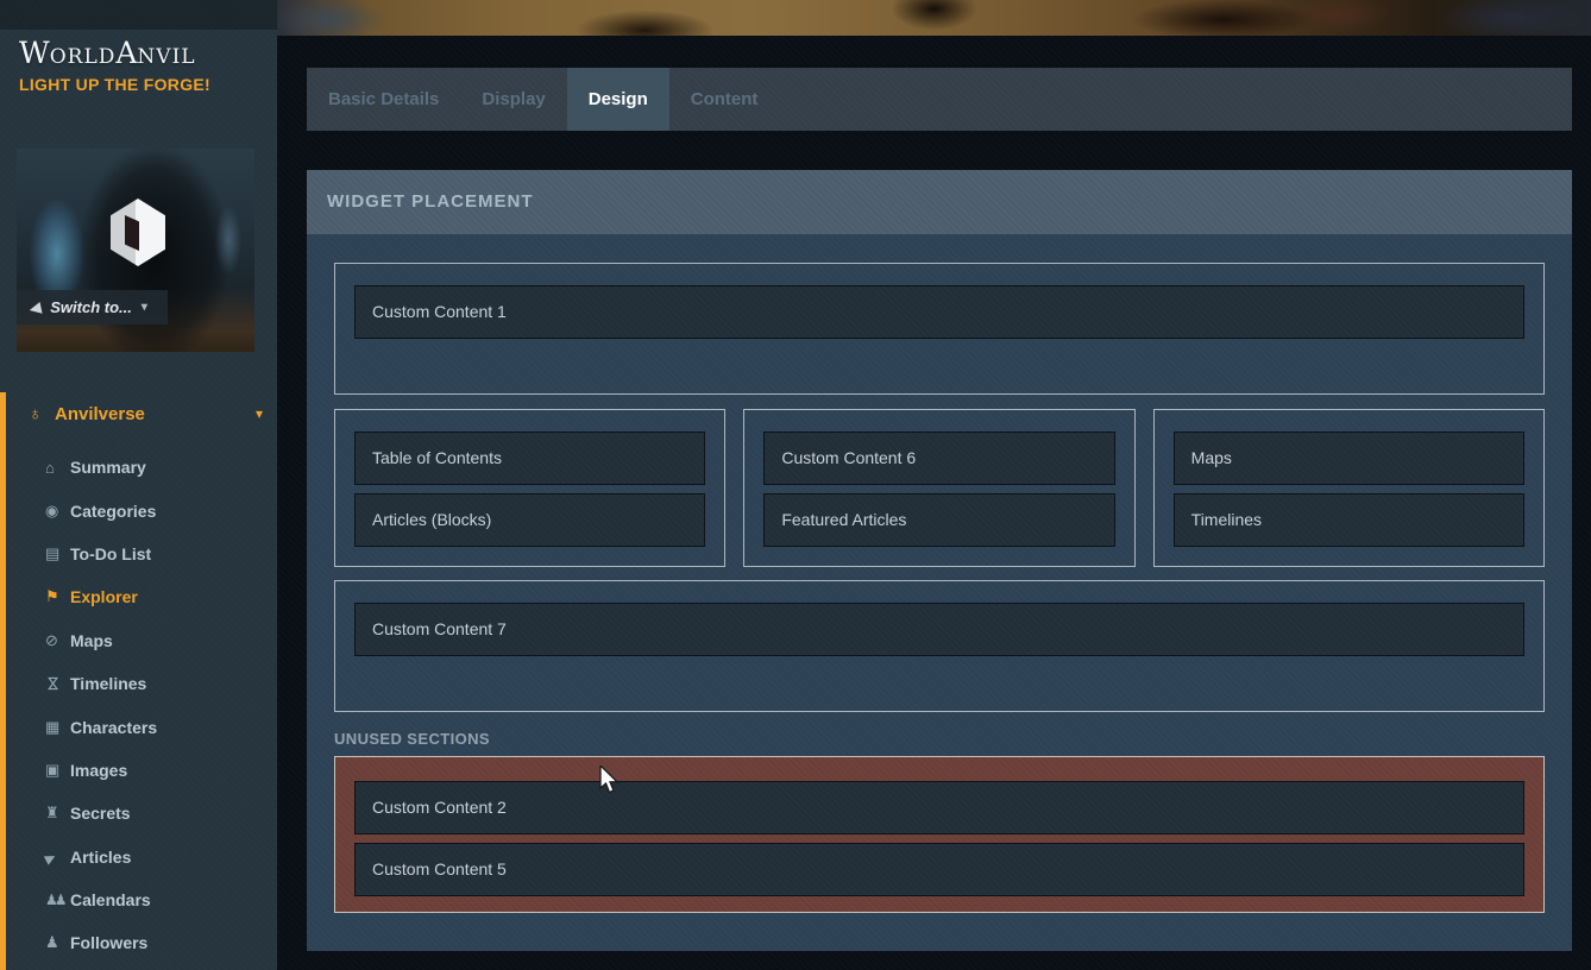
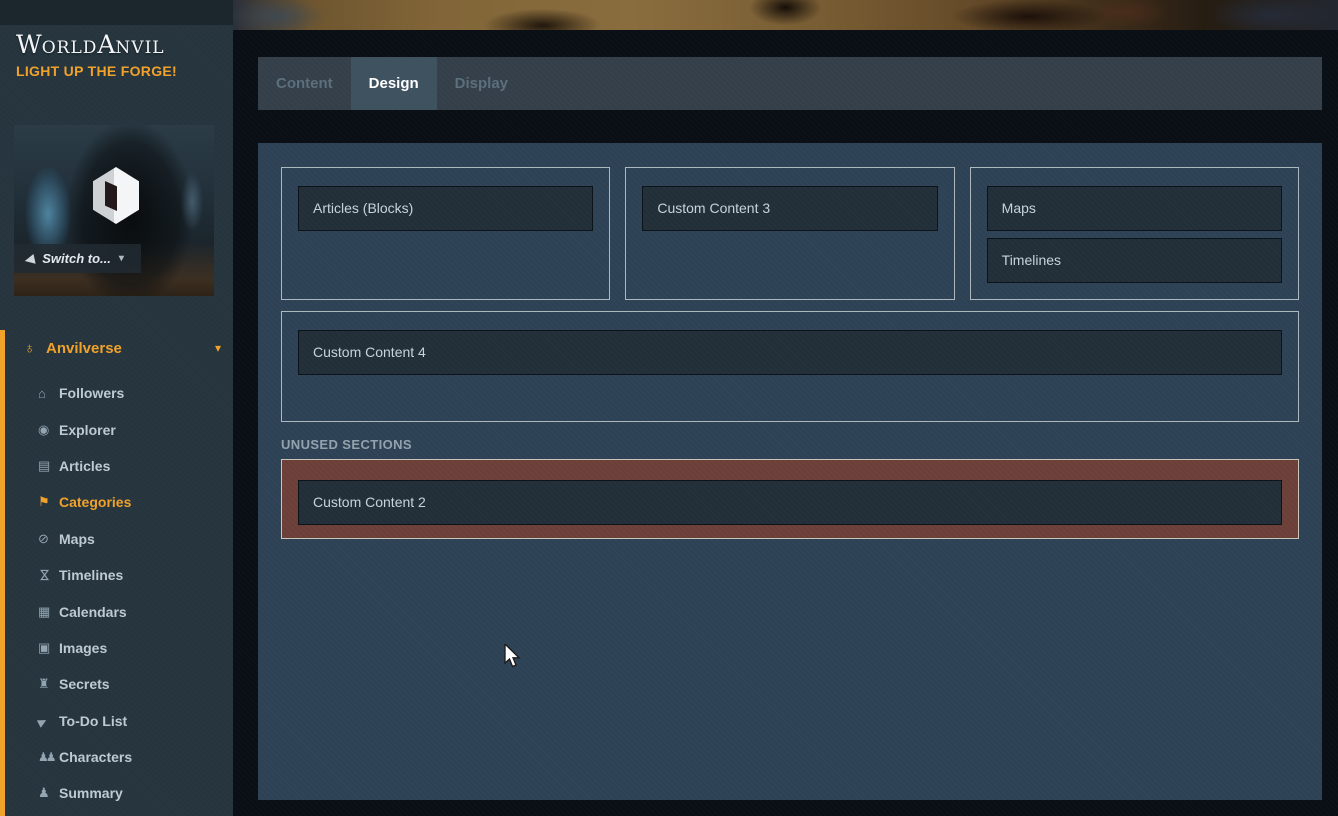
  WORLDANVIL
  LIGHT UP THE FORGE!
  Switch to...
  ▾
  ♁
  Anvilverse
  ▾
  ⌂
- Summary
+ Followers
  ◉
- Categories
+ Explorer
  ▤
- To-Do List
+ Articles
  ⚑
- Explorer
+ Categories
  ⊘
  Maps
  Timelines
  ▦
- Characters
+ Calendars
  ▣
  Images
  ♜
  Secrets
- Articles
+ To-Do List
  ♟♟
- Calendars
+ Characters
  ♟
- Followers
+ Summary
- Basic Details
- Display
+ Content
  Design
- Content
+ Display
- WIDGET PLACEMENT
- Custom Content 1
- Table of Contents
  Articles (Blocks)
- Custom Content 6
+ Custom Content 3
- Featured Articles
  Maps
  Timelines
- Custom Content 7
+ Custom Content 4
  UNUSED SECTIONS
  Custom Content 2
- Custom Content 5
